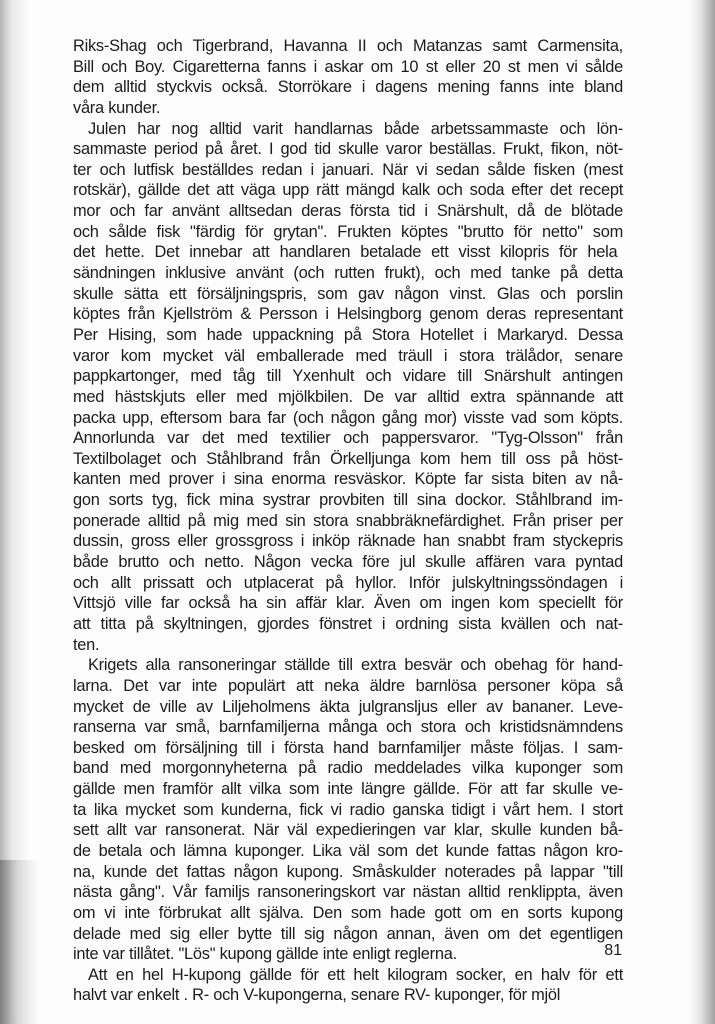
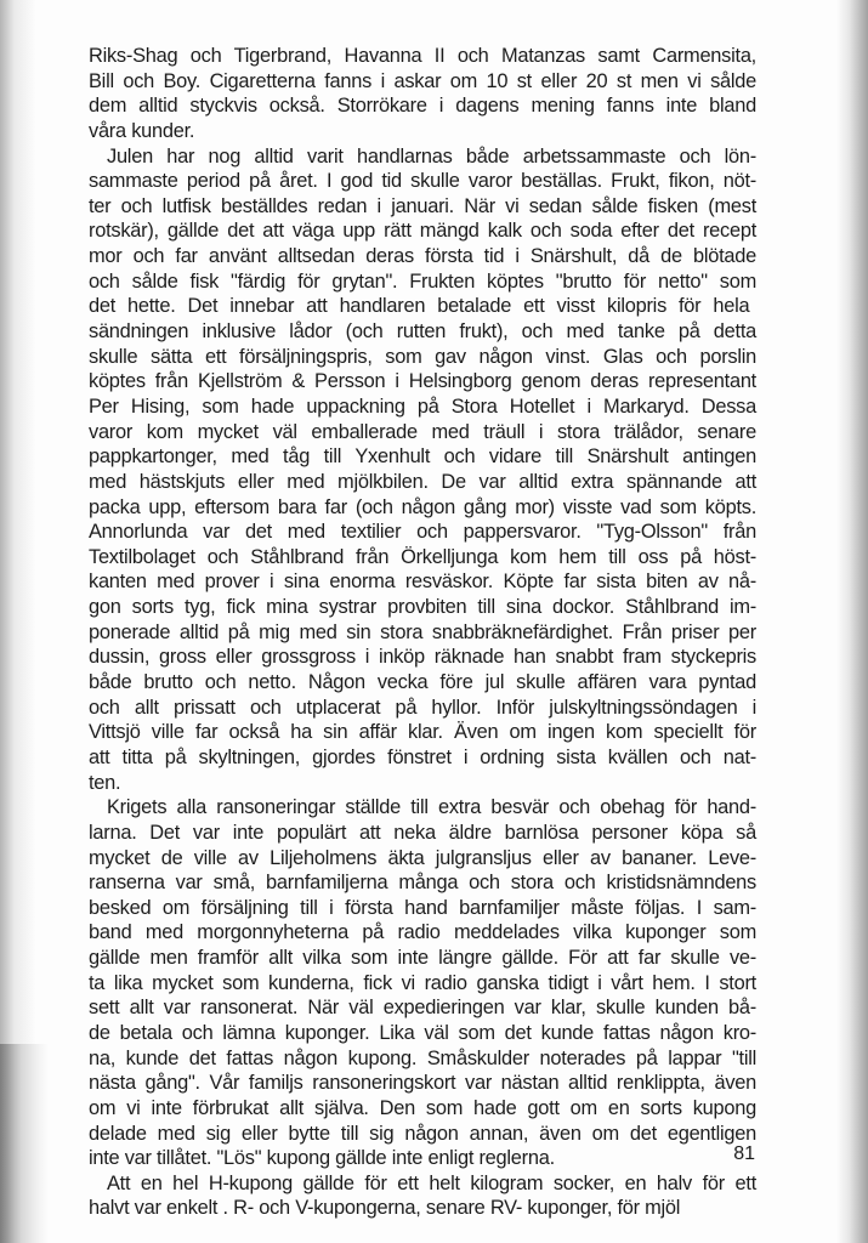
  Riks-Shag och Tigerbrand, Havanna II och Matanzas samt Carmensita,
  Bill och Boy. Cigaretterna fanns i askar om 10 st eller 20 st men vi sålde
  dem alltid styckvis också. Storrökare i dagens mening fanns inte bland
  våra kunder.
  Julen har nog alltid varit handlarnas både arbetssammaste och lön-
  sammaste period på året. I god tid skulle varor beställas. Frukt, fikon, nöt-
  ter och lutfisk beställdes redan i januari. När vi sedan sålde fisken (mest
  rotskär), gällde det att väga upp rätt mängd kalk och soda efter det recept
  mor och far använt alltsedan deras första tid i Snärshult, då de blötade
  och sålde fisk "färdig för grytan". Frukten köptes "brutto för netto" som
  det hette. Det innebar att handlaren betalade ett visst kilopris för hela
- sändningen inklusive använt (och rutten frukt), och med tanke på detta
+ sändningen inklusive lådor (och rutten frukt), och med tanke på detta
  skulle sätta ett försäljningspris, som gav någon vinst. Glas och porslin
  köptes från Kjellström & Persson i Helsingborg genom deras representant
  Per Hising, som hade uppackning på Stora Hotellet i Markaryd. Dessa
  varor kom mycket väl emballerade med träull i stora trälådor, senare
  pappkartonger, med tåg till Yxenhult och vidare till Snärshult antingen
  med hästskjuts eller med mjölkbilen. De var alltid extra spännande att
  packa upp, eftersom bara far (och någon gång mor) visste vad som köpts.
  Annorlunda var det med textilier och pappersvaror. "Tyg-Olsson" från
  Textilbolaget och Ståhlbrand från Örkelljunga kom hem till oss på höst-
  kanten med prover i sina enorma resväskor. Köpte far sista biten av nå-
  gon sorts tyg, fick mina systrar provbiten till sina dockor. Ståhlbrand im-
  ponerade alltid på mig med sin stora snabbräknefärdighet. Från priser per
  dussin, gross eller grossgross i inköp räknade han snabbt fram styckepris
  både brutto och netto. Någon vecka före jul skulle affären vara pyntad
  och allt prissatt och utplacerat på hyllor. Inför julskyltningssöndagen i
  Vittsjö ville far också ha sin affär klar. Även om ingen kom speciellt för
  att titta på skyltningen, gjordes fönstret i ordning sista kvällen och nat-
  ten.
  Krigets alla ransoneringar ställde till extra besvär och obehag för hand-
  larna. Det var inte populärt att neka äldre barnlösa personer köpa så
  mycket de ville av Liljeholmens äkta julgransljus eller av bananer. Leve-
  ranserna var små, barnfamiljerna många och stora och kristidsnämndens
  besked om försäljning till i första hand barnfamiljer måste följas. I sam-
  band med morgonnyheterna på radio meddelades vilka kuponger som
  gällde men framför allt vilka som inte längre gällde. För att far skulle ve-
  ta lika mycket som kunderna, fick vi radio ganska tidigt i vårt hem. I stort
  sett allt var ransonerat. När väl expedieringen var klar, skulle kunden bå-
  de betala och lämna kuponger. Lika väl som det kunde fattas någon kro-
  na, kunde det fattas någon kupong. Småskulder noterades på lappar "till
  nästa gång". Vår familjs ransoneringskort var nästan alltid renklippta, även
  om vi inte förbrukat allt själva. Den som hade gott om en sorts kupong
  delade med sig eller bytte till sig någon annan, även om det egentligen
  inte var tillåtet. "Lös" kupong gällde inte enligt reglerna.
  Att en hel H-kupong gällde för ett helt kilogram socker, en halv för ett
  halvt var enkelt . R- och V-kupongerna, senare RV- kuponger, för mjöl
  81
